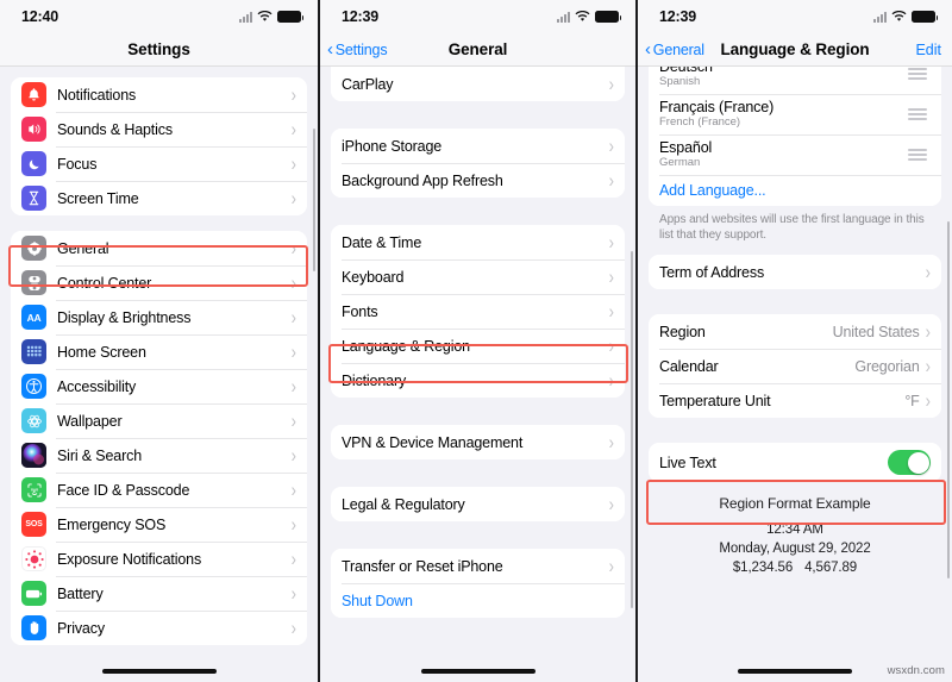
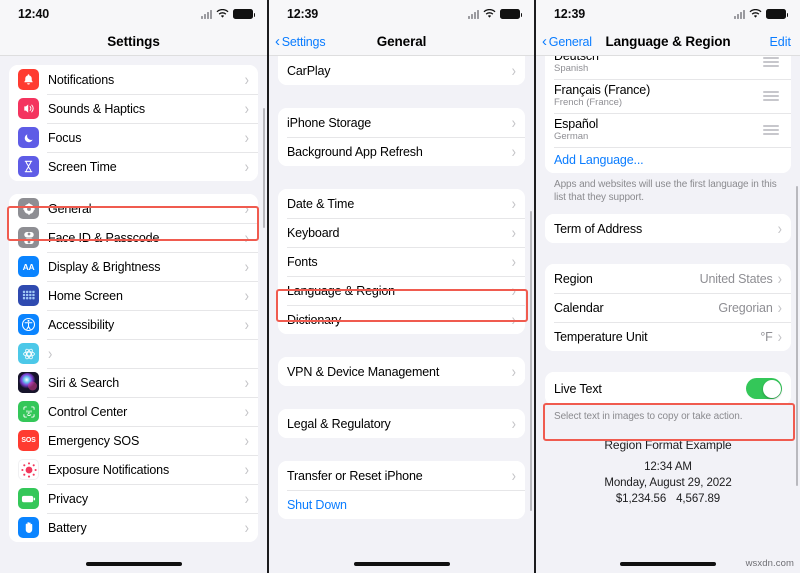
  12:40
  Settings
  Notifications
  ›
  Sounds & Haptics
  ›
  Focus
  ›
  Screen Time
  ›
  General
  ›
- Control Center
+ Face ID & Passcode
  ›
  AA
  Display & Brightness
  ›
  Home Screen
  ›
  Accessibility
  ›
- Wallpaper
  ›
  Siri & Search
  ›
- Face ID & Passcode
+ Control Center
  ›
  Emergency SOS
  ›
  Exposure Notifications
  ›
- Battery
+ Privacy
  ›
- Privacy
+ Battery
  ›
  12:39
  ‹
  Settings
  General
  CarPlay
  ›
  iPhone Storage
  ›
  Background App Refresh
  ›
  Date & Time
  ›
  Keyboard
  ›
  Fonts
  ›
  Language & Region
  ›
  Dictionary
  ›
  VPN & Device Management
  ›
  Legal & Regulatory
  ›
  Transfer or Reset iPhone
  ›
  Shut Down
  12:39
  ‹
  General
  Language & Region
  Edit
  Deutsch
  Spanish
  Français (France)
  French (France)
  Español
  German
  Add Language...
  Apps and websites will use the first language in this list that they support.
  Term of Address
  ›
  Region
  United States
  ›
  Calendar
  Gregorian
  ›
  Temperature Unit
  °F
  ›
  Live Text
+ Select text in images to copy or take action.
  Region Format Example
  12:34 AM
  Monday, August 29, 2022
  $1,234.56 4,567.89
  wsxdn.com
